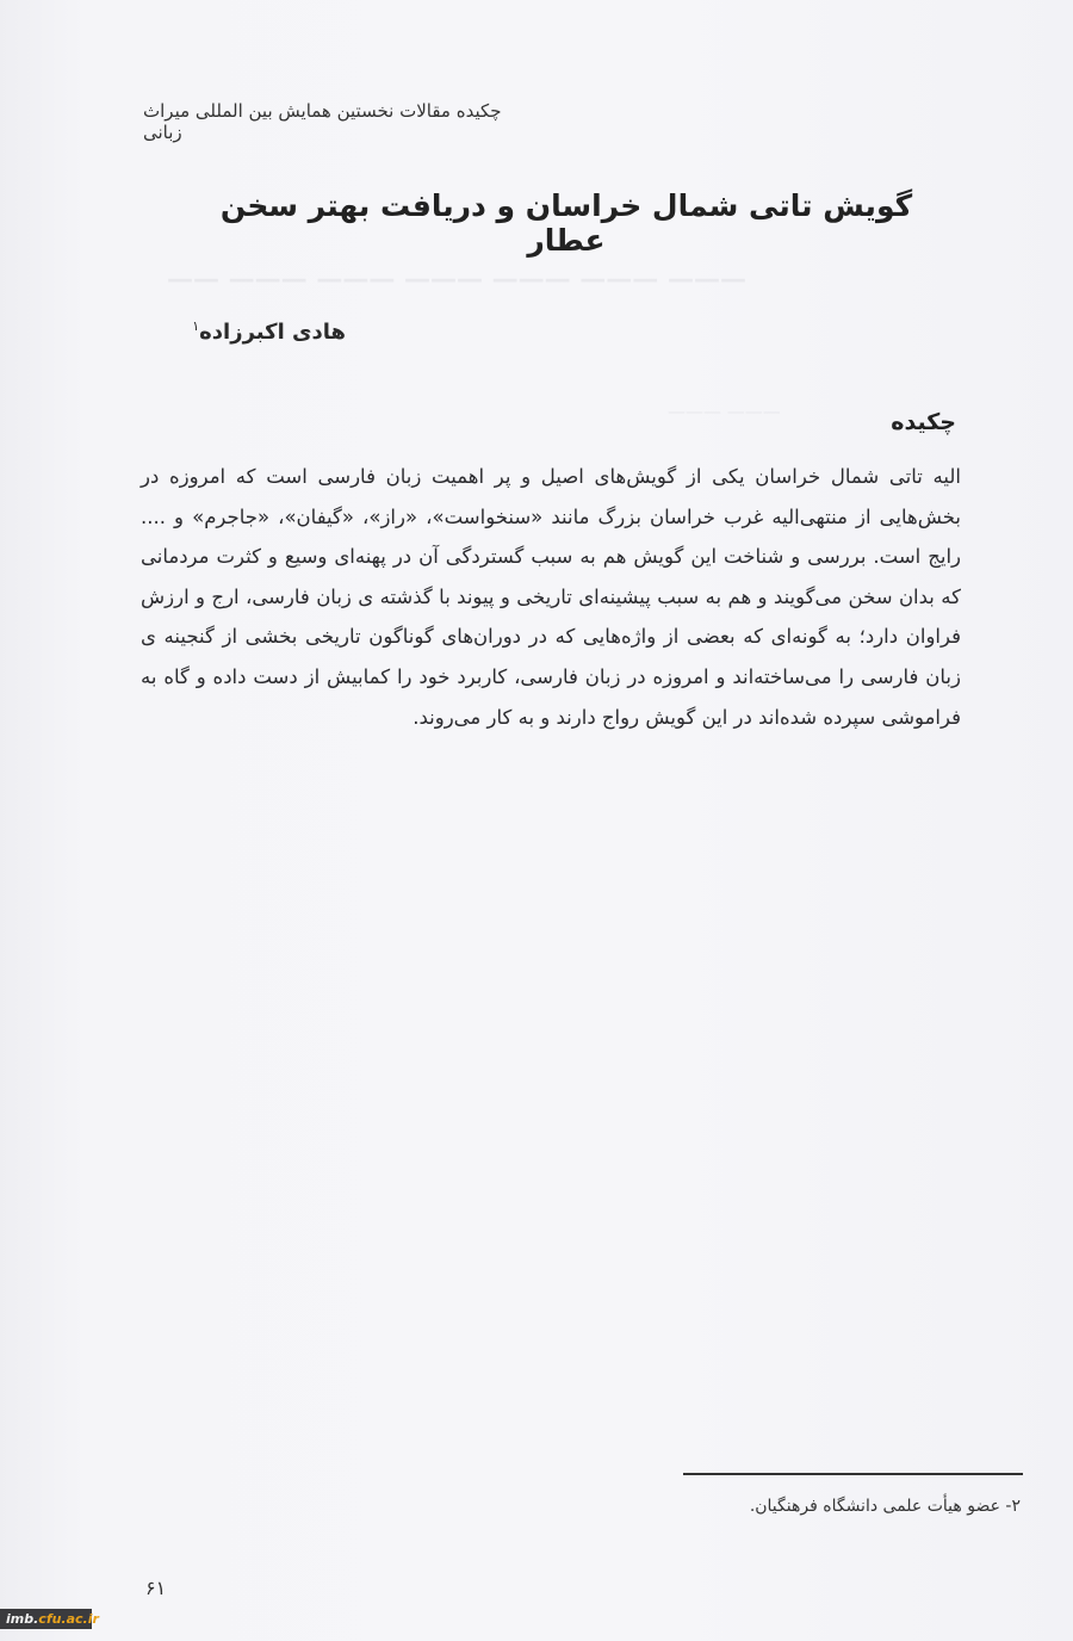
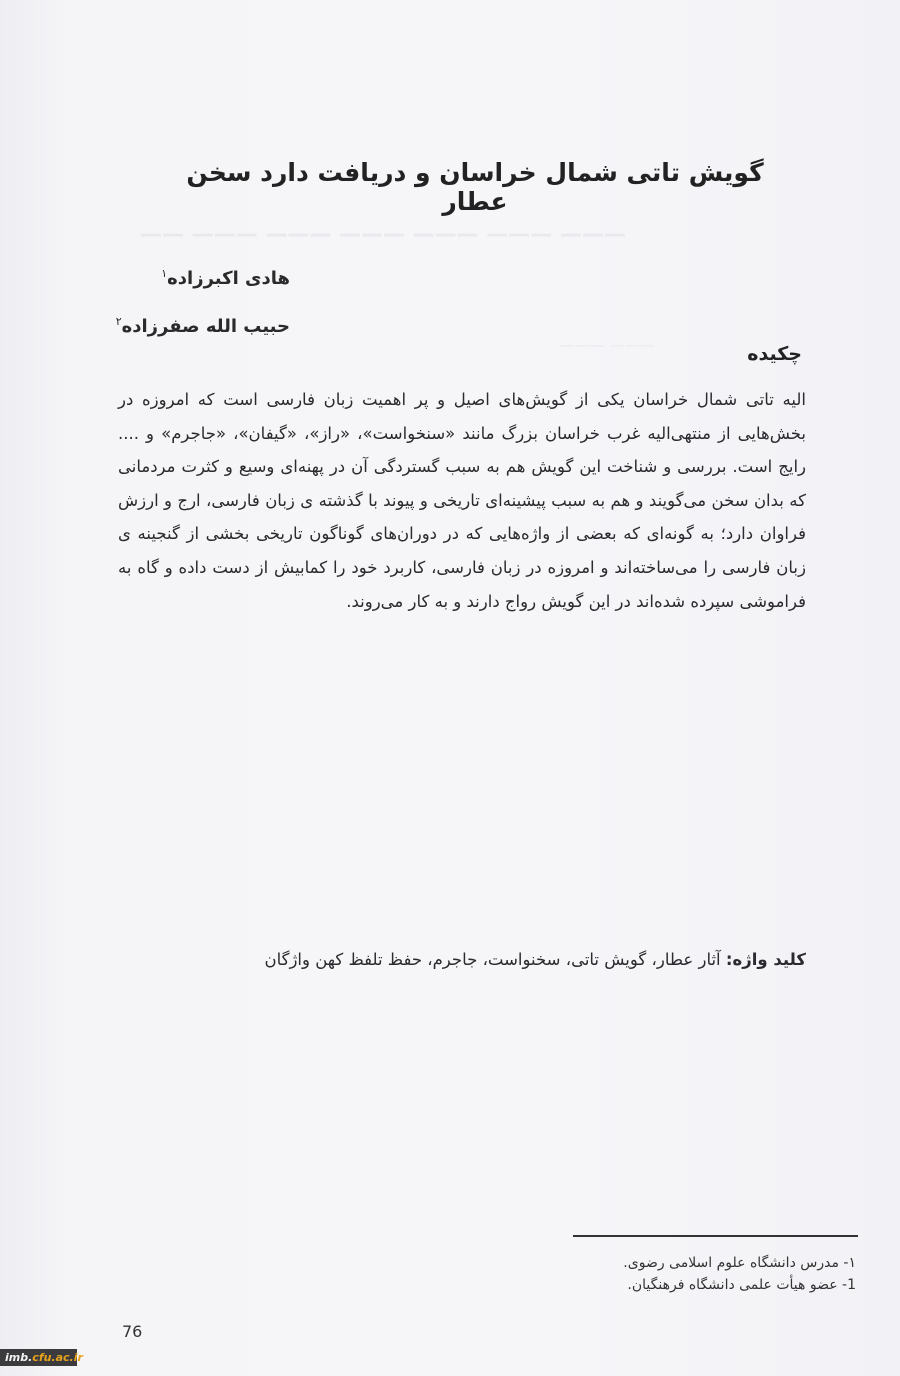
- چکیده مقالات نخستین همایش بین المللی میراث زبانی
- گویش تاتی شمال خراسان و دریافت بهتر سخن عطار
+ گویش تاتی شمال خراسان و دریافت دارد سخن عطار
  هادی اکبرزاده۱
+ حبیب الله صفرزاده۲
  چکیده
  الیه تاتی شمال خراسان یکی از گویش‌های اصیل و پر اهمیت زبان فارسی است که امروزه در بخش‌هایی از منتهی‌الیه غرب خراسان بزرگ مانند «سنخواست»، «راز»، «گیفان»، «جاجرم» و .... رایج است. بررسی و شناخت این گویش هم به سبب گستردگی آن در پهنه‌ای وسیع و کثرت مردمانی که بدان سخن می‌گویند و هم به سبب پیشینه‌ای تاریخی و پیوند با گذشته ی زبان فارسی، ارج و ارزش فراوان دارد؛ به گونه‌ای که بعضی از واژه‌هایی که در دوران‌های گوناگون تاریخی بخشی از گنجینه ی زبان فارسی را می‌ساخته‌اند و امروزه در زبان فارسی، کاربرد خود را کمابیش از دست داده و گاه به فراموشی سپرده شده‌اند در این گویش رواج دارند و به کار می‌روند.
+ کلید واژه: آثار عطار، گویش تاتی، سخنواست، جاجرم، حفظ تلفظ کهن واژگان
+ ۱- مدرس دانشگاه علوم اسلامی رضوی.
- ۲- عضو هیأت علمی دانشگاه فرهنگیان.
+ 1- عضو هیأت علمی دانشگاه فرهنگیان.
- ۶۱
+ 76
  imb.cfu.ac.ir
